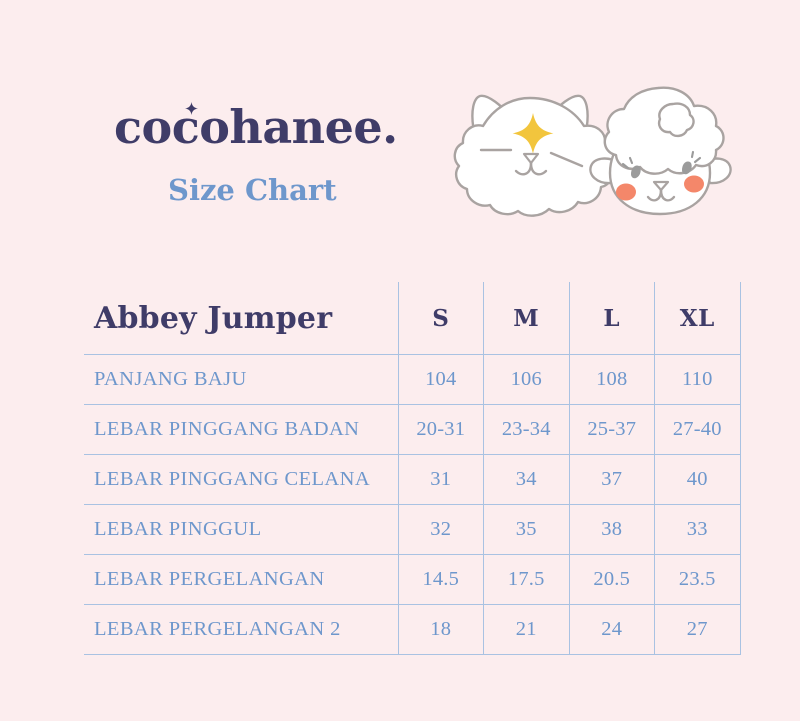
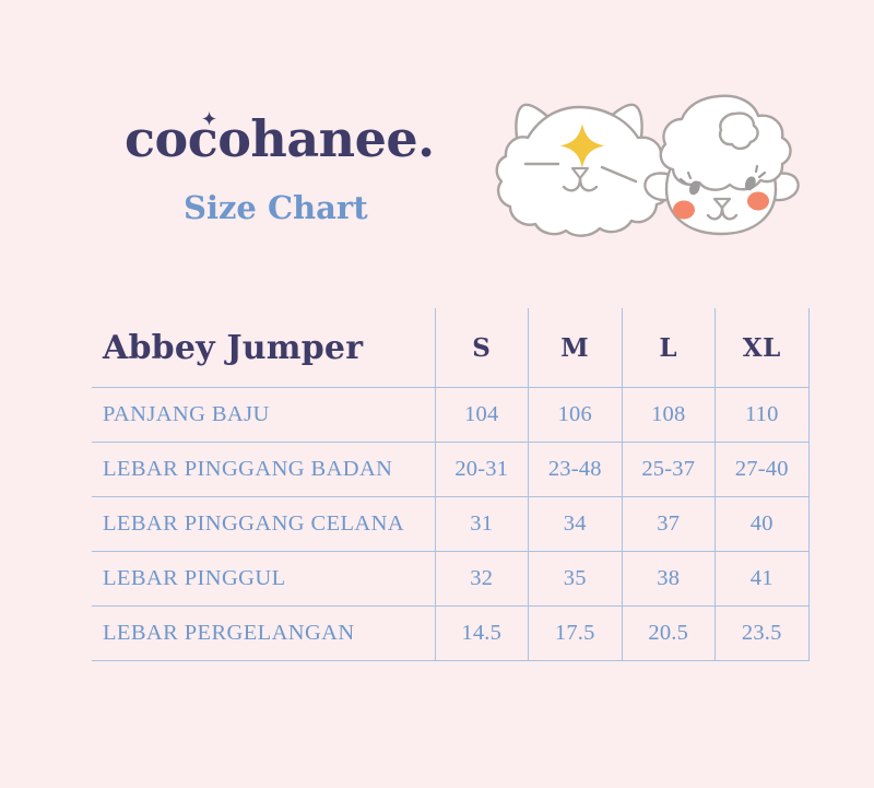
  cocohanee.
  Size Chart
  Abbey Jumper	S	M	L	XL
  PANJANG BAJU	104	106	108	110
- LEBAR PINGGANG BADAN	20-31	23-34	25-37	27-40
+ LEBAR PINGGANG BADAN	20-31	23-48	25-37	27-40
  LEBAR PINGGANG CELANA	31	34	37	40
- LEBAR PINGGUL	32	35	38	33
+ LEBAR PINGGUL	32	35	38	41
  LEBAR PERGELANGAN	14.5	17.5	20.5	23.5
- LEBAR PERGELANGAN 2	18	21	24	27
